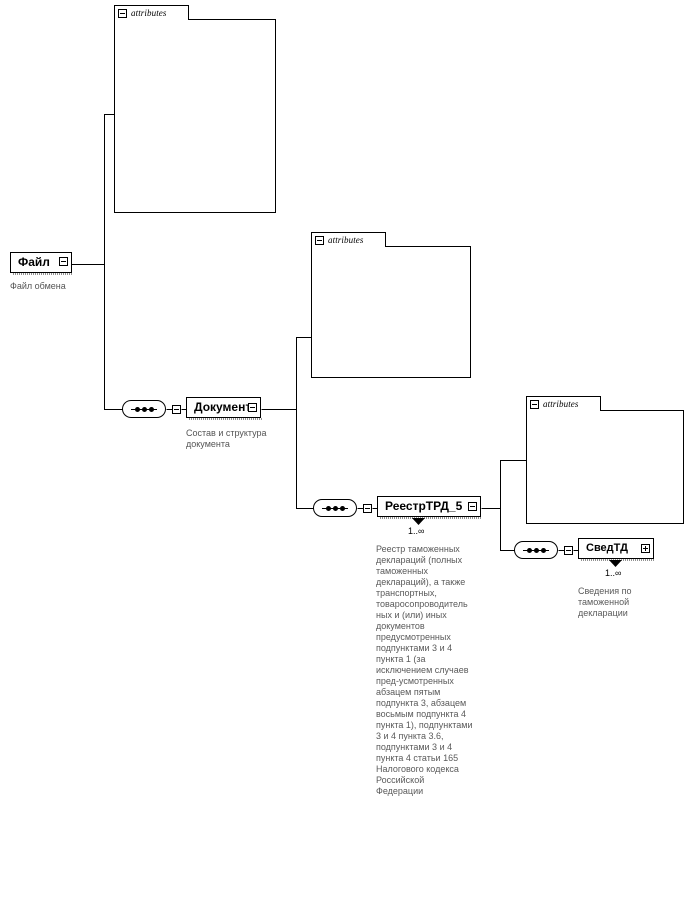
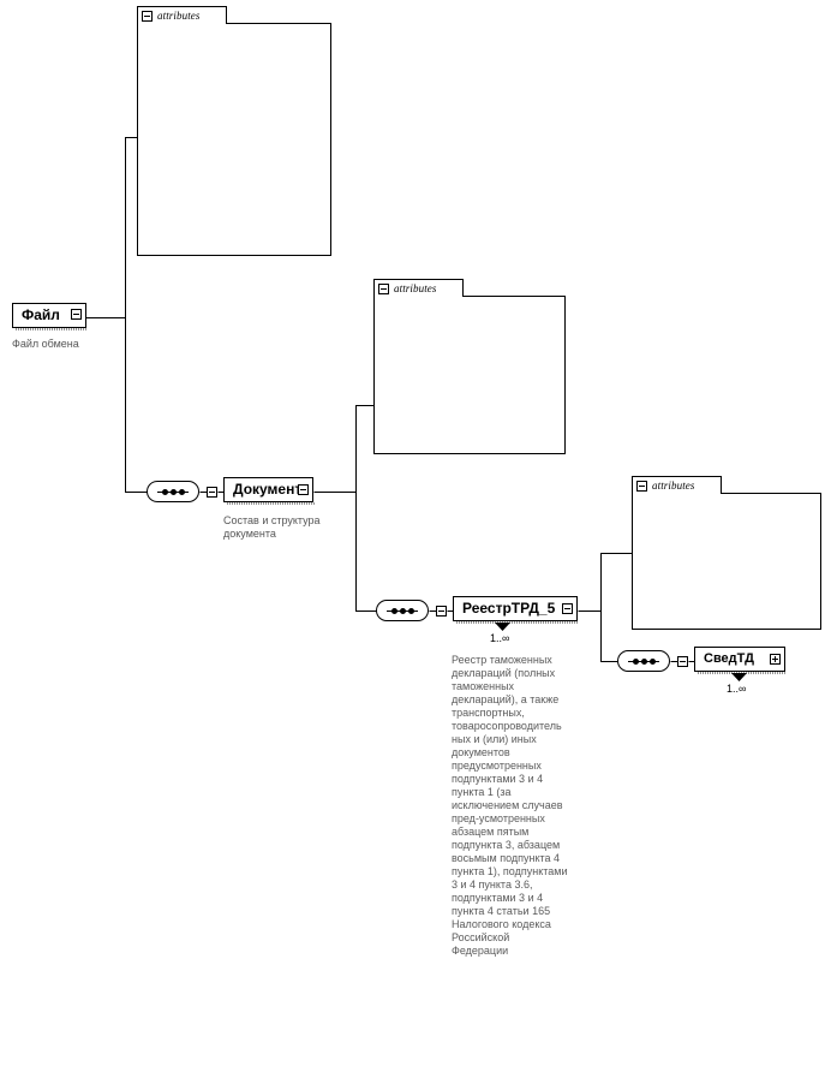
  Файл
  Файл обмена
  attributes
  Докумен
  Состав и структура
  документа
  attributes
  РеестрТРД_5
  1..∞
  Реестр таможенных
  деклараций (полных
  таможенных
  деклараций), а также
  транспортных,
  товаросопроводитель
  ных и (или) иных
  документов
  предусмотренных
  подпунктами 3 и 4
  пункта 1 (за
  исключением случаев
  пред-усмотренных
  абзацем пятым
  подпункта 3, абзацем
  восьмым подпункта 4
  пункта 1), подпунктами
  3 и 4 пункта 3.6,
  подпунктами 3 и 4
  пункта 4 статьи 165
  Налогового кодекса
  Российской
  Федерации
  attributes
  СведТД
  1..∞
- Сведения по
- таможенной
- декларации
